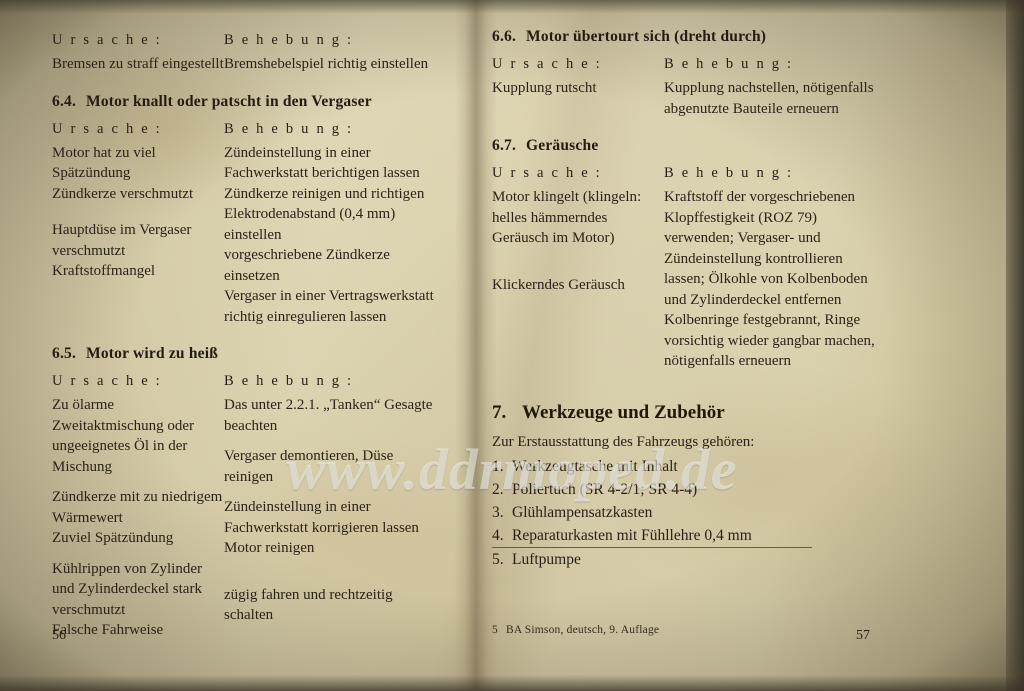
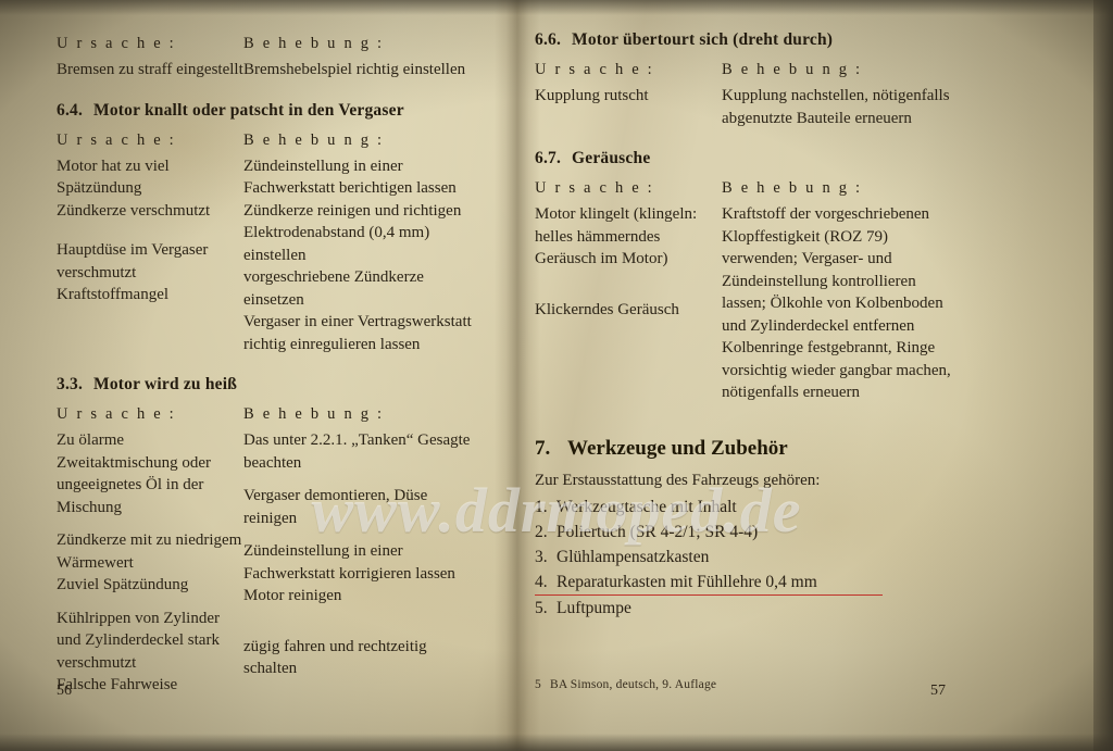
  U r s a c h e :
  Bremsen zu straff eingestellt
  B e h e b u n g :
  Bremshebelspiel richtig einstellen
  6.4. Motor knallt oder patscht in den Vergaser
  U r s a c h e :
  Motor hat zu viel Spätzündung
  Zündkerze verschmutzt
  Hauptdüse im Vergaser verschmutzt
  Kraftstoffmangel
  B e h e b u n g :
  Zündeinstellung in einer Fachwerkstatt berichtigen lassen
  Zündkerze reinigen und richtigen Elektrodenabstand (0,4 mm) einstellen
  vorgeschriebene Zündkerze einsetzen
  Vergaser in einer Vertragswerkstatt richtig einregulieren lassen
- 6.5. Motor wird zu heiß
+ 3.3. Motor wird zu heiß
  U r s a c h e :
  Zu ölarme Zweitaktmischung oder ungeeignetes Öl in der Mischung
  Zündkerze mit zu niedrigem Wärmewert
  Zuviel Spätzündung
  Kühlrippen von Zylinder und Zylinderdeckel stark verschmutzt
  Falsche Fahrweise
  B e h e b u n g :
  Das unter 2.2.1. „Tanken“ Gesagte beachten
  Vergaser demontieren, Düse reinigen
  Zündeinstellung in einer Fachwerkstatt korrigieren lassen Motor reinigen
  zügig fahren und rechtzeitig schalten
  6.6. Motor übertourt sich (dreht durch)
  U r s a c h e :
  Kupplung rutscht
  B e h e b u n g :
  Kupplung nachstellen, nötigenfalls abgenutzte Bauteile erneuern
  6.7. Geräusche
  U r s a c h e :
  Motor klingelt (klingeln: helles hämmerndes Geräusch im Motor)
  Klickerndes Geräusch
  B e h e b u n g :
  Kraftstoff der vorgeschriebenen Klopffestigkeit (ROZ 79) verwenden; Vergaser- und Zündeinstellung kontrollieren lassen; Ölkohle von Kolbenboden und Zylinderdeckel entfernen Kolbenringe festgebrannt, Ringe vorsichtig wieder gangbar machen, nötigenfalls erneuern
  7. Werkzeuge und Zubehör
  Zur Erstausstattung des Fahrzeugs gehören:
  1.
  Werkzeugtasche mit Inhalt
  2.
  Poliertuch (SR 4-2/1; SR 4-4)
  3.
  Glühlampensatzkasten
  4.
  Reparaturkasten mit Fühllehre 0,4 mm
  5.
  Luftpumpe
  5 BA Simson, deutsch, 9. Auflage
  56
  57
  www.ddrmoped.de
